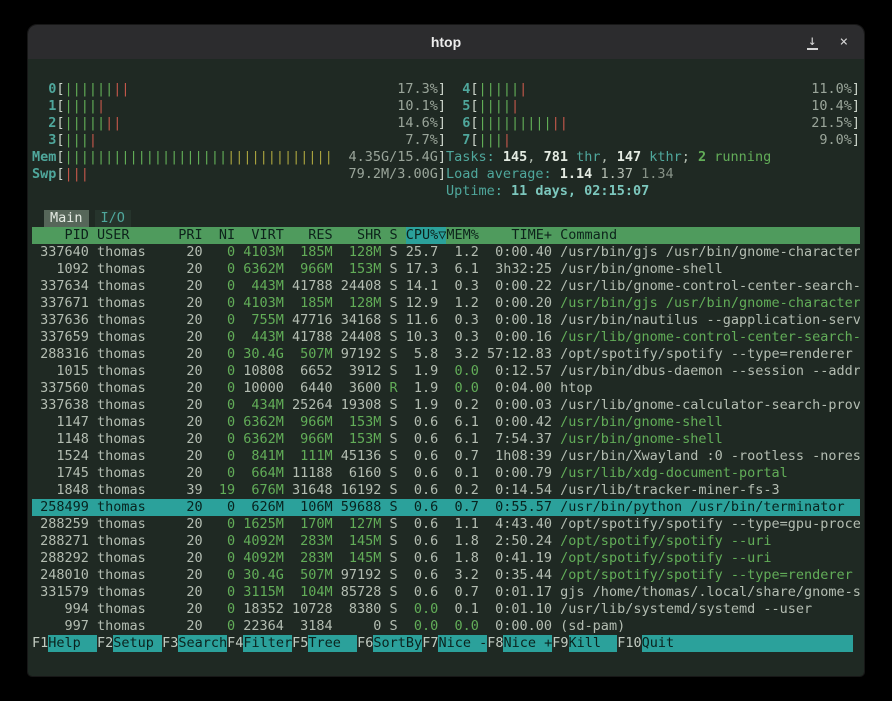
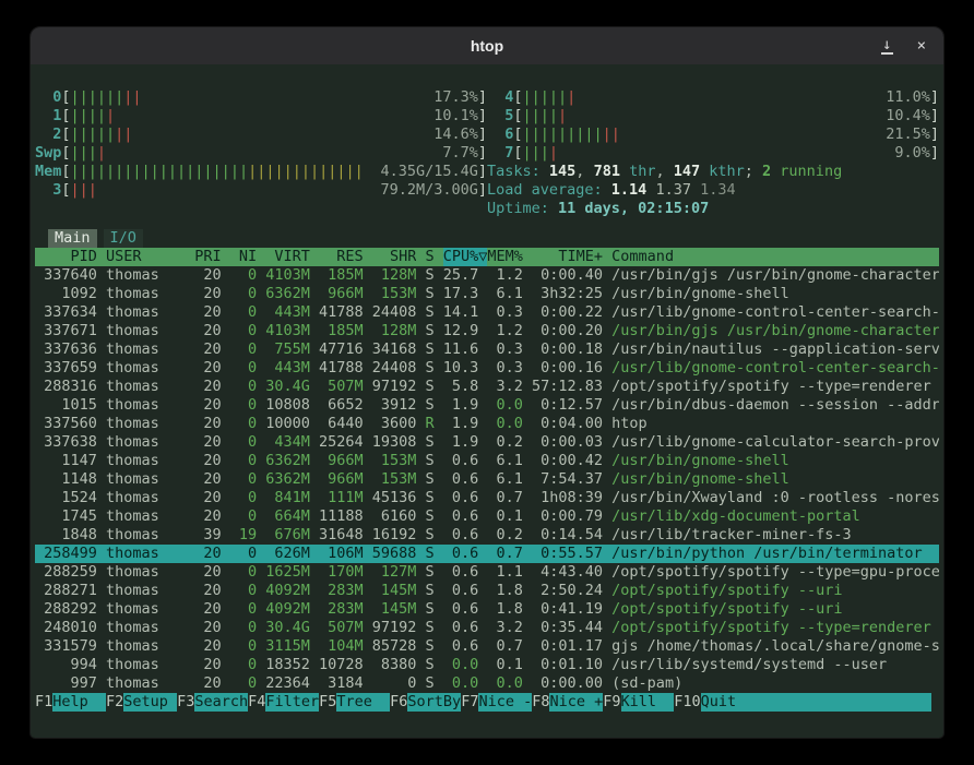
  htop
  ↓
  ×
  0
  [
  ||||||||
  17.3%
  ]
  1
  [
  |||||
  10.1%
  ]
  2
  [
  |||||||
  14.6%
  ]
- 3
+ Swp
  [
  ||||
  7.7%
  ]
  Mem
  [
  |||||||||||||||||||||||||||||||||
  4.35G/15.4G
  ]
- Swp
+ 3
  [
  |||
  79.2M/3.00G
  ]
  4
  [
  ||||||
  11.0%
  ]
  5
  [
  |||||
  10.4%
  ]
  6
  [
  |||||||||||
  21.5%
  ]
  7
  [
  ||||
  9.0%
  ]
  Tasks:
  145
  ,
  781
  thr
  ,
  147
  kthr
  ;
  2
  running
  Load average:
  1.14
  1.37
  1.34
  Uptime:
  11 days, 02:15:07
  Main
  I/O
  PID
  USER
  PRI
  NI
  VIRT
  RES
  SHR
  S
  CPU%▽
  MEM%
  TIME+
  Command
  337640
  thomas
  20
  0
  4103M
  185M
  128M
  S
  25.7
  1.2
  0:00.40
  /usr/bin/gjs /usr/bin/gnome-character
  1092
  thomas
  20
  0
  6362M
  966M
  153M
  S
  17.3
  6.1
  3h32:25
  /usr/bin/gnome-shell
  337634
  thomas
  20
  0
  443M
  41788
  24408
  S
  14.1
  0.3
  0:00.22
  /usr/lib/gnome-control-center-search-
  337671
  thomas
  20
  0
  4103M
  185M
  128M
  S
  12.9
  1.2
  0:00.20
  /usr/bin/gjs /usr/bin/gnome-character
  337636
  thomas
  20
  0
  755M
  47716
  34168
  S
  11.6
  0.3
  0:00.18
  /usr/bin/nautilus --gapplication-serv
  337659
  thomas
  20
  0
  443M
  41788
  24408
  S
  10.3
  0.3
  0:00.16
  /usr/lib/gnome-control-center-search-
  288316
  thomas
  20
  0
  30.4G
  507M
  97192
  S
  5.8
  3.2
  57:12.83
  /opt/spotify/spotify --type=renderer
  1015
  thomas
  20
  0
  10808
  6652
  3912
  S
  1.9
  0.0
  0:12.57
  /usr/bin/dbus-daemon --session --addr
  337560
  thomas
  20
  0
  10000
  6440
  3600
  R
  1.9
  0.0
  0:04.00
  htop
  337638
  thomas
  20
  0
  434M
  25264
  19308
  S
  1.9
  0.2
  0:00.03
  /usr/lib/gnome-calculator-search-prov
  1147
  thomas
  20
  0
  6362M
  966M
  153M
  S
  0.6
  6.1
  0:00.42
  /usr/bin/gnome-shell
  1148
  thomas
  20
  0
  6362M
  966M
  153M
  S
  0.6
  6.1
  7:54.37
  /usr/bin/gnome-shell
  1524
  thomas
  20
  0
  841M
  111M
  45136
  S
  0.6
  0.7
  1h08:39
  /usr/bin/Xwayland :0 -rootless -nores
  1745
  thomas
  20
  0
  664M
  11188
  6160
  S
  0.6
  0.1
  0:00.79
  /usr/lib/xdg-document-portal
  1848
  thomas
  39
  19
  676M
  31648
  16192
  S
  0.6
  0.2
  0:14.54
  /usr/lib/tracker-miner-fs-3
  258499
  thomas
  20
  0
  626M
  106M
  59688
  S
  0.6
  0.7
  0:55.57
  /usr/bin/python /usr/bin/terminator
  288259
  thomas
  20
  0
  1625M
  170M
  127M
  S
  0.6
  1.1
  4:43.40
  /opt/spotify/spotify --type=gpu-proce
  288271
  thomas
  20
  0
  4092M
  283M
  145M
  S
  0.6
  1.8
  2:50.24
  /opt/spotify/spotify --uri
  288292
  thomas
  20
  0
  4092M
  283M
  145M
  S
  0.6
  1.8
  0:41.19
  /opt/spotify/spotify --uri
  248010
  thomas
  20
  0
  30.4G
  507M
  97192
  S
  0.6
  3.2
  0:35.44
  /opt/spotify/spotify --type=renderer
  331579
  thomas
  20
  0
  3115M
  104M
  85728
  S
  0.6
  0.7
  0:01.17
  gjs /home/thomas/.local/share/gnome-s
  994
  thomas
  20
  0
  18352
  10728
  8380
  S
  0.0
  0.1
  0:01.10
  /usr/lib/systemd/systemd --user
  997
  thomas
  20
  0
  22364
  3184
  0
  S
  0.0
  0.0
  0:00.00
  (sd-pam)
  F1
  Help
  F2
  Setup
  F3
  Search
  F4
  Filter
  F5
  Tree
  F6
  SortBy
  F7
  Nice -
  F8
  Nice +
  F9
  Kill
  F10
  Quit
